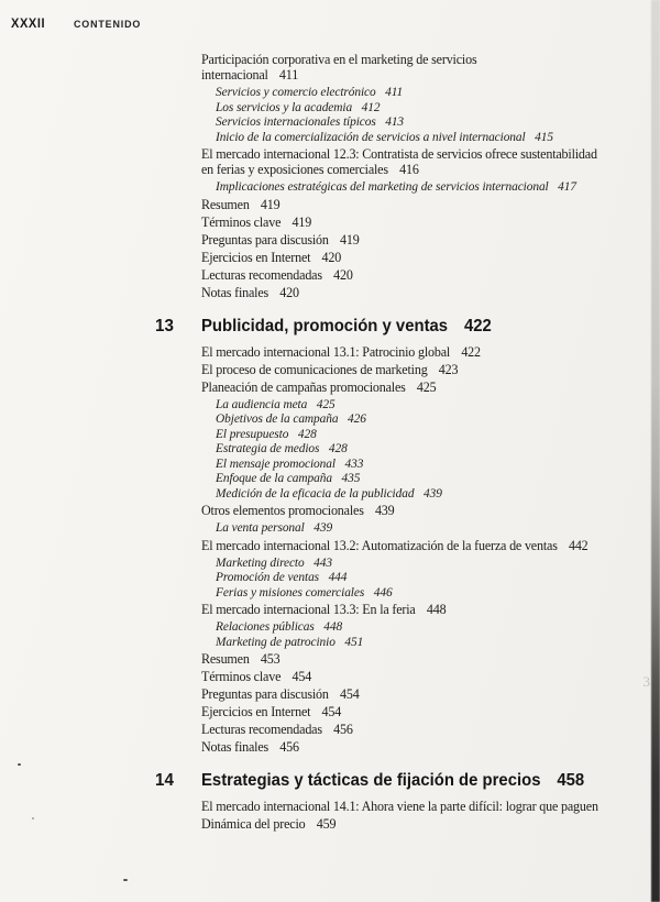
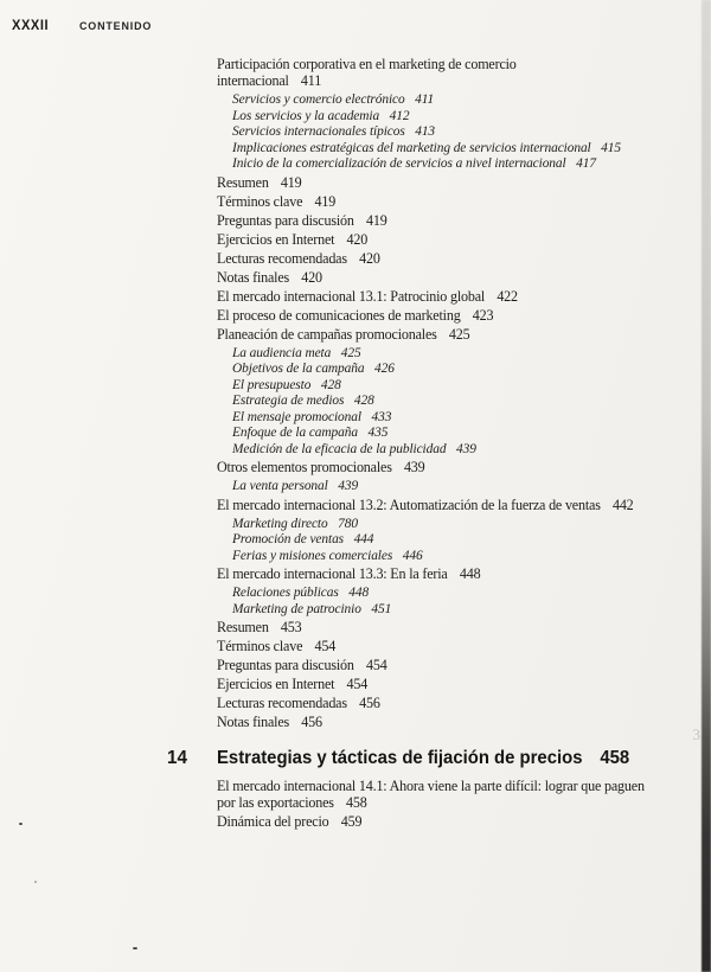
  XXXII CONTENIDO
- Participación corporativa en el marketing de servicios
+ Participación corporativa en el marketing de comercio
  internacional 411
  Servicios y comercio electrónico 411
  Los servicios y la academia 412
  Servicios internacionales típicos 413
- Inicio de la comercialización de servicios a nivel internacional 415
+ Implicaciones estratégicas del marketing de servicios internacional 415
- El mercado internacional 12.3: Contratista de servicios ofrece sustentabilidad
- en ferias y exposiciones comerciales 416
- Implicaciones estratégicas del marketing de servicios internacional 417
+ Inicio de la comercialización de servicios a nivel internacional 417
  Resumen 419
  Términos clave 419
  Preguntas para discusión 419
  Ejercicios en Internet 420
  Lecturas recomendadas 420
  Notas finales 420
- 13
- Publicidad, promoción y ventas 422
  El mercado internacional 13.1: Patrocinio global 422
  El proceso de comunicaciones de marketing 423
  Planeación de campañas promocionales 425
  La audiencia meta 425
  Objetivos de la campaña 426
  El presupuesto 428
  Estrategia de medios 428
  El mensaje promocional 433
  Enfoque de la campaña 435
  Medición de la eficacia de la publicidad 439
  Otros elementos promocionales 439
  La venta personal 439
  El mercado internacional 13.2: Automatización de la fuerza de ventas 442
- Marketing directo 443
+ Marketing directo 780
  Promoción de ventas 444
  Ferias y misiones comerciales 446
  El mercado internacional 13.3: En la feria 448
  Relaciones públicas 448
  Marketing de patrocinio 451
  Resumen 453
  Términos clave 454
  Preguntas para discusión 454
  Ejercicios en Internet 454
  Lecturas recomendadas 456
  Notas finales 456
  14
  Estrategias y tácticas de fijación de precios 458
  El mercado internacional 14.1: Ahora viene la parte difícil: lograr que paguen
+ por las exportaciones 458
  Dinámica del precio 459
  3
